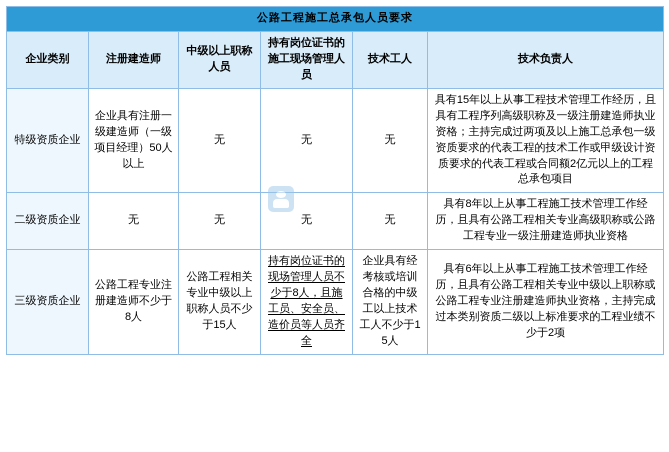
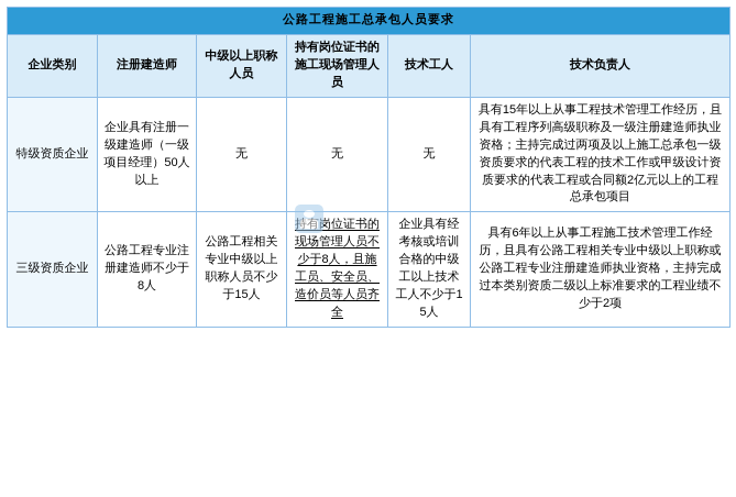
  公路工程施工总承包人员要求
  企业类别	注册建造师	中级以上职称人员	持有岗位证书的施工现场管理人员	技术工人	技术负责人
  特级资质企业	企业具有注册一级建造师（一级项目经理）50人以上	无	无	无	具有15年以上从事工程技术管理工作经历，且具有工程序列高级职称及一级注册建造师执业资格；主持完成过两项及以上施工总承包一级资质要求的代表工程的技术工作或甲级设计资质要求的代表工程或合同额2亿元以上的工程总承包项目
- 二级资质企业	无	无	无	无	具有8年以上从事工程施工技术管理工作经历，且具有公路工程相关专业高级职称或公路工程专业一级注册建造师执业资格
  三级资质企业	公路工程专业注册建造师不少于8人	公路工程相关专业中级以上职称人员不少于15人	持有岗位证书的现场管理人员不少于8人，且施工员、安全员、造价员等人员齐全	企业具有经考核或培训合格的中级工以上技术工人不少于15人	具有6年以上从事工程施工技术管理工作经历，且具有公路工程相关专业中级以上职称或公路工程专业注册建造师执业资格，主持完成过本类别资质二级以上标准要求的工程业绩不少于2项
